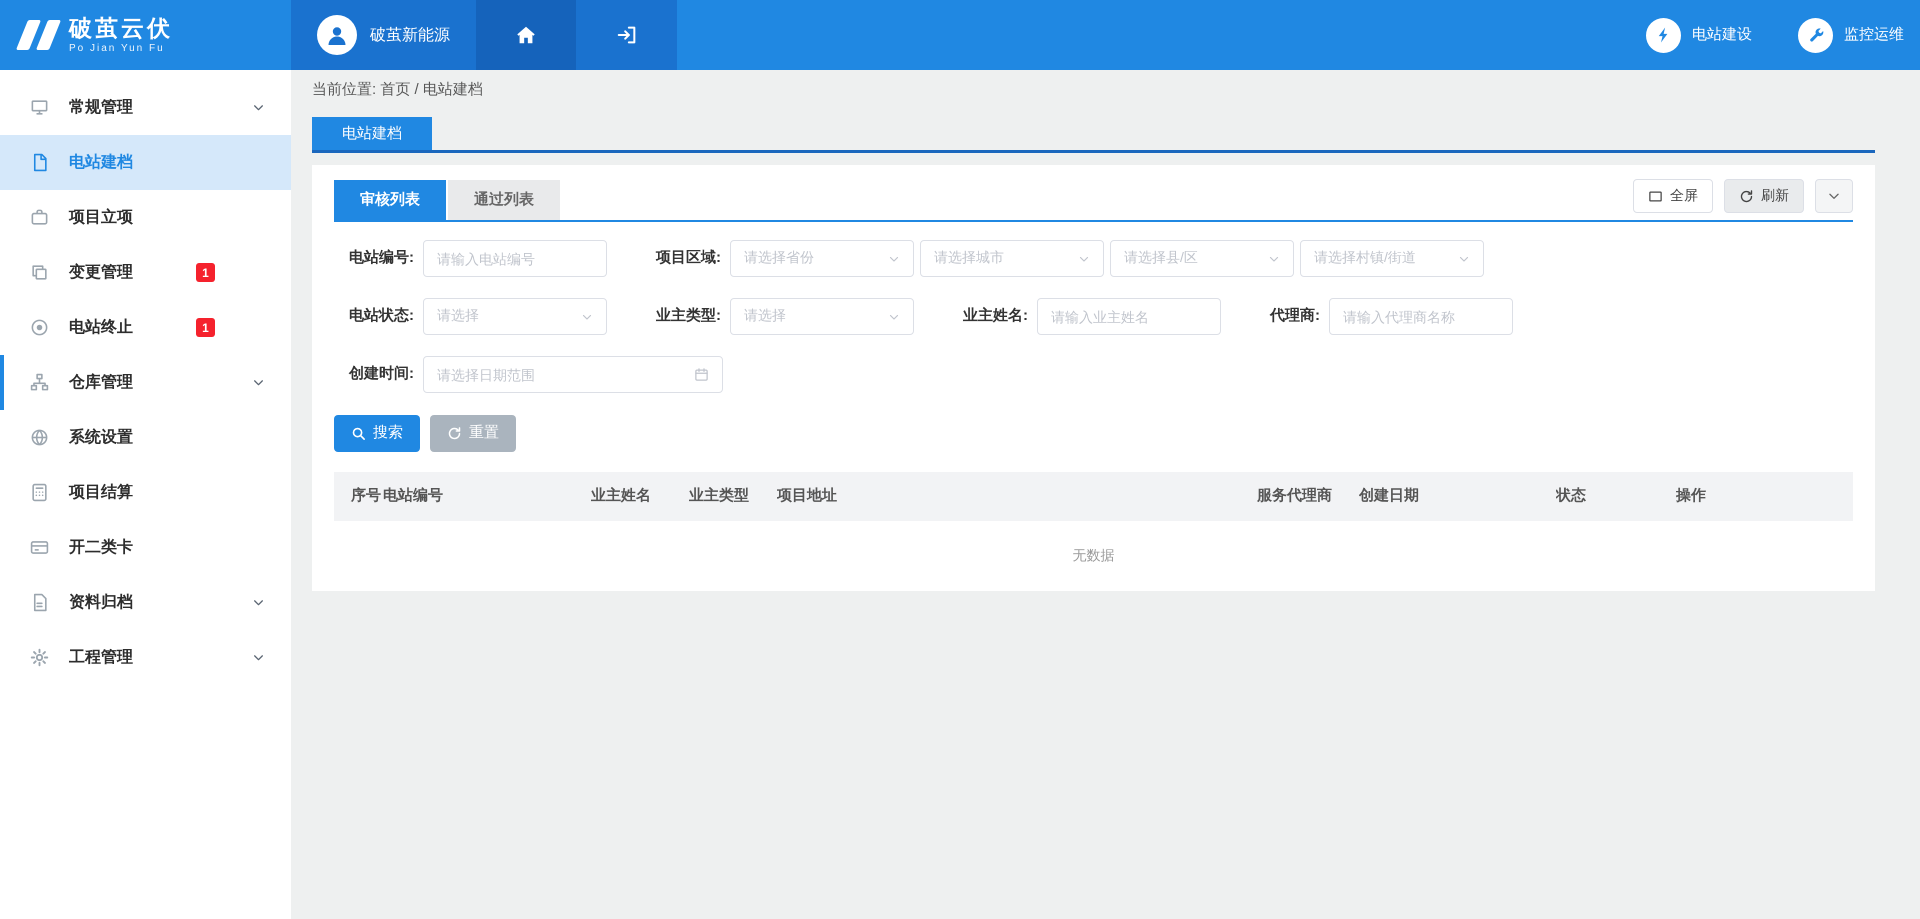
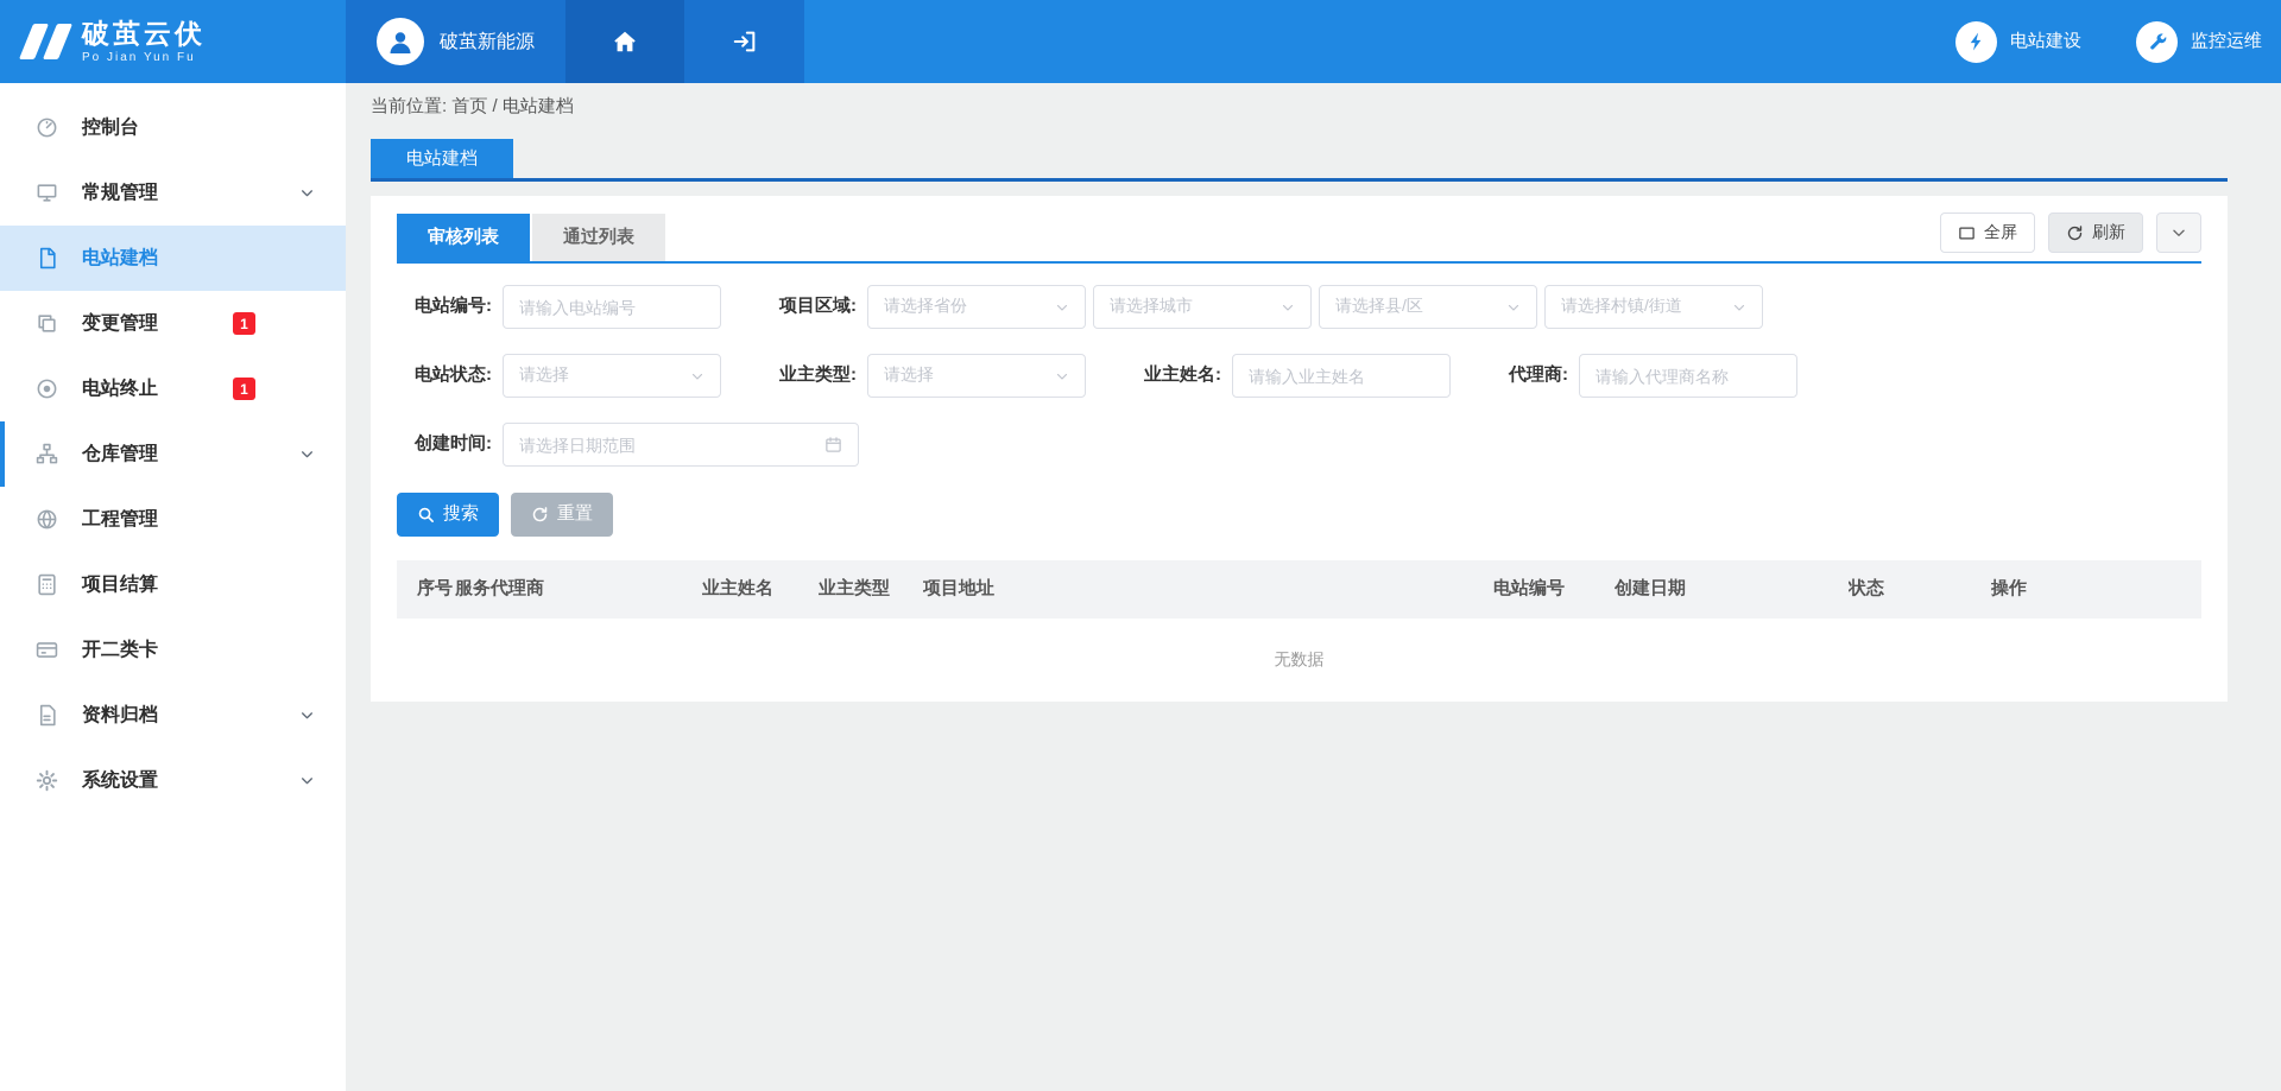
  破茧云伏
  Po Jian Yun Fu
  破茧新能源
  电站建设
  监控运维
+ 控制台
  常规管理
  电站建档
- 项目立项
  变更管理
  1
  电站终止
  1
  仓库管理
- 系统设置
+ 工程管理
  项目结算
  开二类卡
  资料归档
- 工程管理
+ 系统设置
  当前位置: 首页 / 电站建档
  电站建档
  审核列表
  通过列表
  全屏
  刷新
  电站编号:
  请输入电站编号
  项目区域:
  请选择省份
  请选择城市
  请选择县/区
  请选择村镇/街道
  电站状态:
  请选择
  业主类型:
  请选择
  业主姓名:
  请输入业主姓名
  代理商:
  请输入代理商名称
  创建时间:
  请选择日期范围
  搜索
  重置
  序号
- 电站编号
+ 服务代理商
  业主姓名
  业主类型
  项目地址
- 服务代理商
+ 电站编号
  创建日期
  状态
  操作
  无数据
